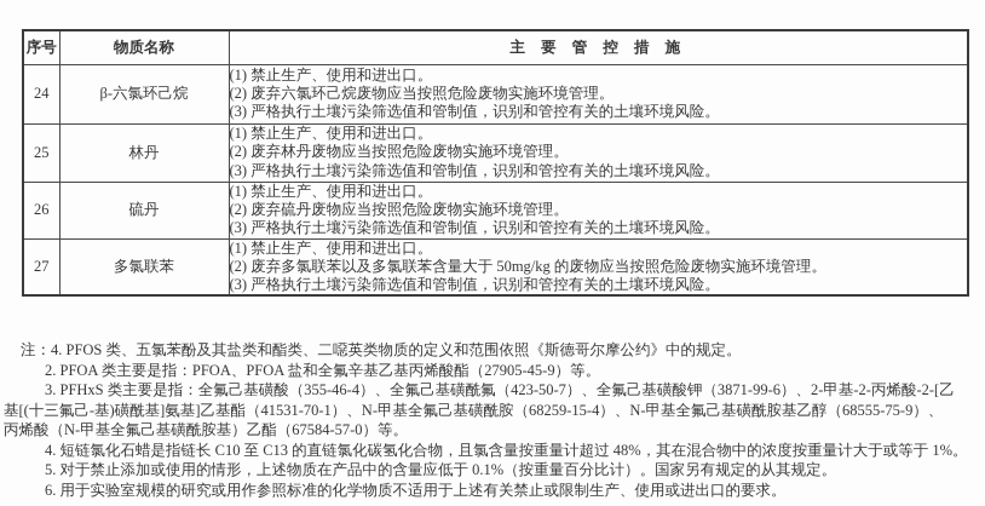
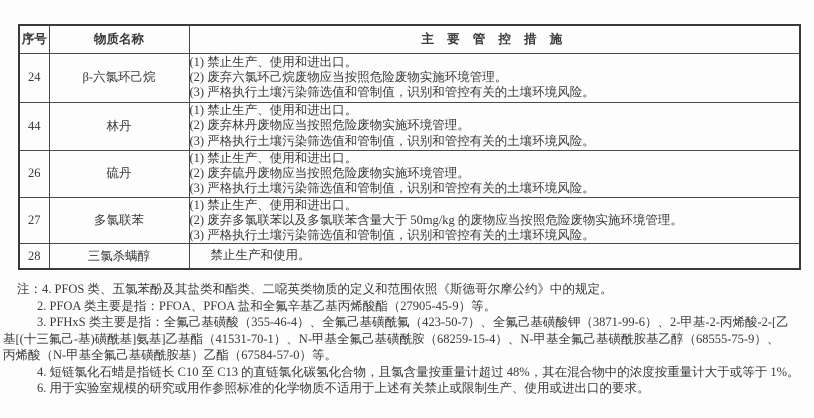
  序号	物质名称	主 要 管 控 措 施
  24	β-六氯环己烷	(1) 禁止生产、使用和进出口。 (2) 废弃六氯环己烷废物应当按照危险废物实施环境管理。 (3) 严格执行土壤污染筛选值和管制值，识别和管控有关的土壤环境风险。
- 25	林丹	(1) 禁止生产、使用和进出口。 (2) 废弃林丹废物应当按照危险废物实施环境管理。 (3) 严格执行土壤污染筛选值和管制值，识别和管控有关的土壤环境风险。
+ 44	林丹	(1) 禁止生产、使用和进出口。 (2) 废弃林丹废物应当按照危险废物实施环境管理。 (3) 严格执行土壤污染筛选值和管制值，识别和管控有关的土壤环境风险。
  26	硫丹	(1) 禁止生产、使用和进出口。 (2) 废弃硫丹废物应当按照危险废物实施环境管理。 (3) 严格执行土壤污染筛选值和管制值，识别和管控有关的土壤环境风险。
  27	多氯联苯	(1) 禁止生产、使用和进出口。 (2) 废弃多氯联苯以及多氯联苯含量大于 50mg/kg 的废物应当按照危险废物实施环境管理。 (3) 严格执行土壤污染筛选值和管制值，识别和管控有关的土壤环境风险。
+ 28	三氯杀螨醇	禁止生产和使用。
  注：4. PFOS 类、五氯苯酚及其盐类和酯类、二噁英类物质的定义和范围依照《斯德哥尔摩公约》中的规定。
  2. PFOA 类主要是指：PFOA、PFOA 盐和全氟辛基乙基丙烯酸酯（27905-45-9）等。
  3. PFHxS 类主要是指：全氟己基磺酸（355-46-4）、全氟己基磺酰氟（423-50-7）、全氟己基磺酸钾（3871-99-6）、2-甲基-2-丙烯酸-2-[乙
  基[(十三氟己-基)磺酰基]氨基]乙基酯（41531-70-1）、N-甲基全氟己基磺酰胺（68259-15-4）、N-甲基全氟己基磺酰胺基乙醇（68555-75-9）、
  丙烯酸（N-甲基全氟己基磺酰胺基）乙酯（67584-57-0）等。
  4. 短链氯化石蜡是指链长 C10 至 C13 的直链氯化碳氢化合物，且氯含量按重量计超过 48%，其在混合物中的浓度按重量计大于或等于 1%。
- 5. 对于禁止添加或使用的情形，上述物质在产品中的含量应低于 0.1%（按重量百分比计）。国家另有规定的从其规定。
  6. 用于实验室规模的研究或用作参照标准的化学物质不适用于上述有关禁止或限制生产、使用或进出口的要求。
